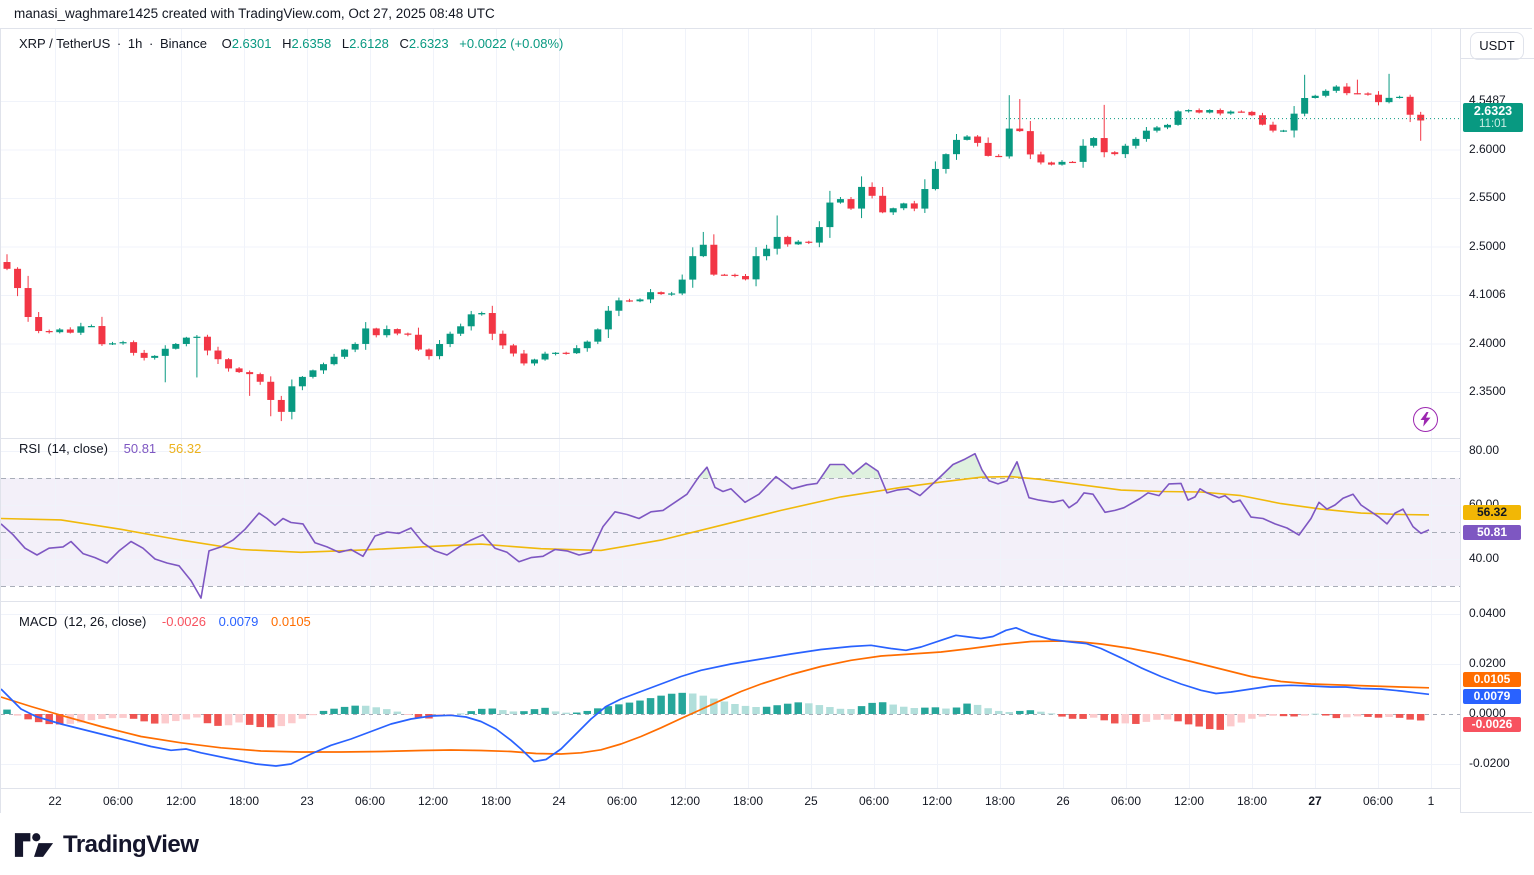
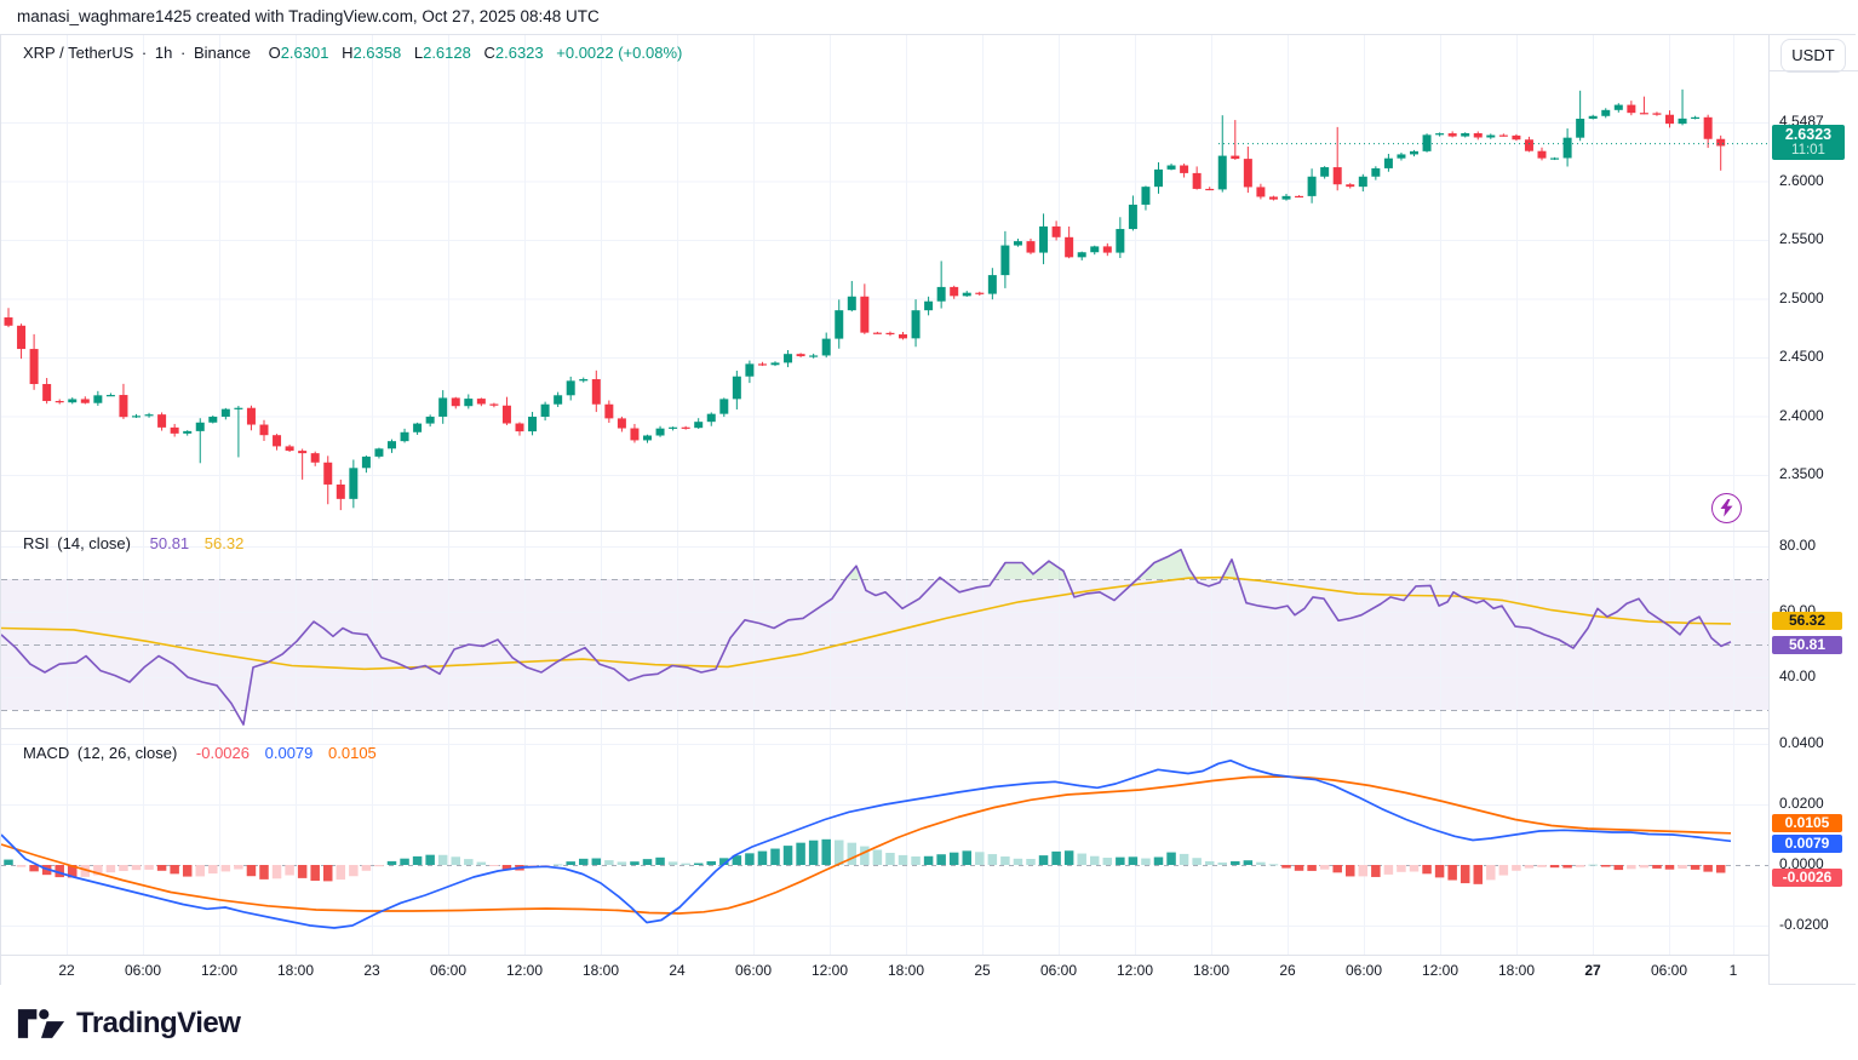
  manasi_waghmare1425 created with TradingView.com, Oct 27, 2025 08:48 UTC
  XRP / TetherUS · 1h · Binance O2.6301 H2.6358 L2.6128 C2.6323 +0.0022 (+0.08%)
  RSI (14, close) 50.81 56.32
  MACD (12, 26, close) -0.0026 0.0079 0.0105
  22
  06:00
  12:00
  18:00
  23
  06:00
  12:00
  18:00
  24
  06:00
  12:00
  18:00
  25
  06:00
  12:00
  18:00
  26
  06:00
  12:00
  18:00
  27
  06:00
  1
  USDT
  4.5487
  2.6000
  2.5500
  2.5000
- 4.1006
+ 2.4500
  2.4000
  2.3500
  80.00
  60.00
  40.00
  0.0400
  0.0200
  0.0000
  -0.0200
  56.32
  50.81
  0.0105
  0.0079
  -0.0026
  2.6323
  11:01
  TradingView
